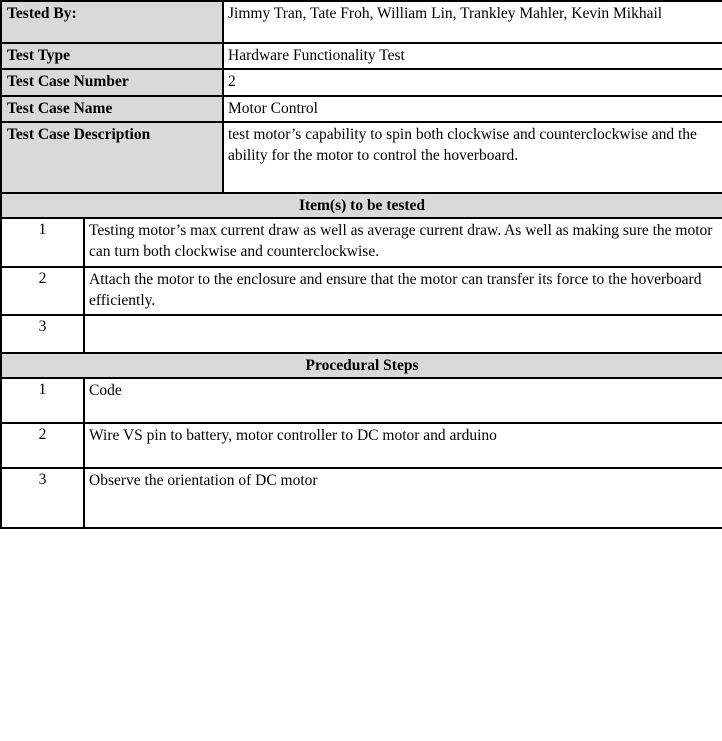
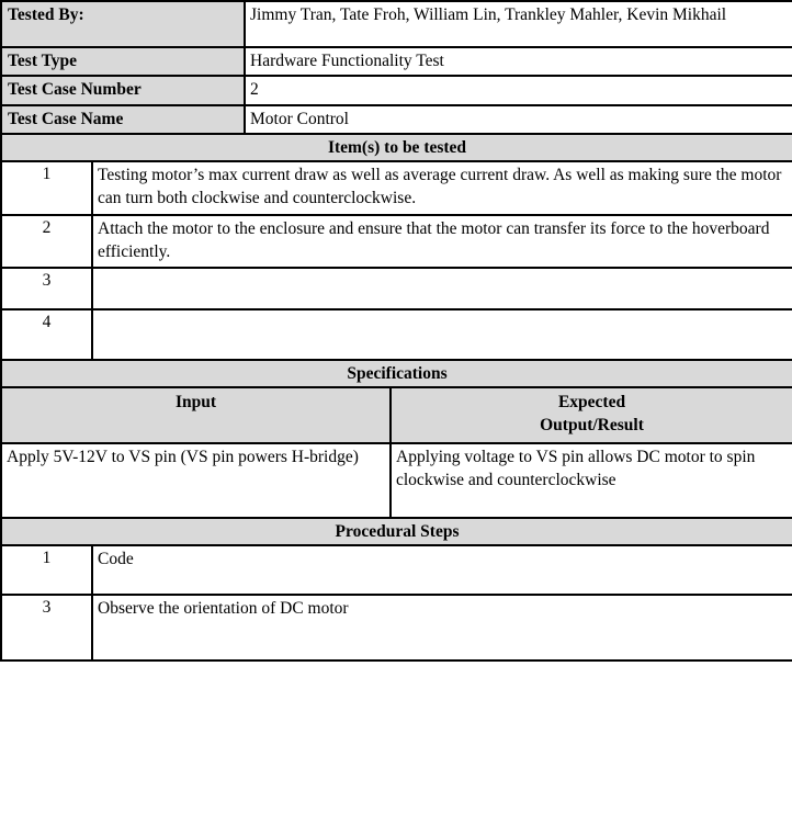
  Tested By:	Jimmy Tran, Tate Froh, William Lin, Trankley Mahler, Kevin Mikhail
  Test Type	Hardware Functionality Test
  Test Case Number	2
  Test Case Name	Motor Control
- Test Case Description	test motor’s capability to spin both clockwise and counterclockwise and the ability for the motor to control the hoverboard.
  Item(s) to be tested
  1	Testing motor’s max current draw as well as average current draw. As well as making sure the motor can turn both clockwise and counterclockwise.
  2	Attach the motor to the enclosure and ensure that the motor can transfer its force to the hoverboard efficiently.
  3
+ 4
+ Specifications
+ Input	Expected Output/Result
+ Apply 5V-12V to VS pin (VS pin powers H-bridge)	Applying voltage to VS pin allows DC motor to spin clockwise and counterclockwise
  Procedural Steps
  1	Code
- 2	Wire VS pin to battery, motor controller to DC motor and arduino
  3	Observe the orientation of DC motor
